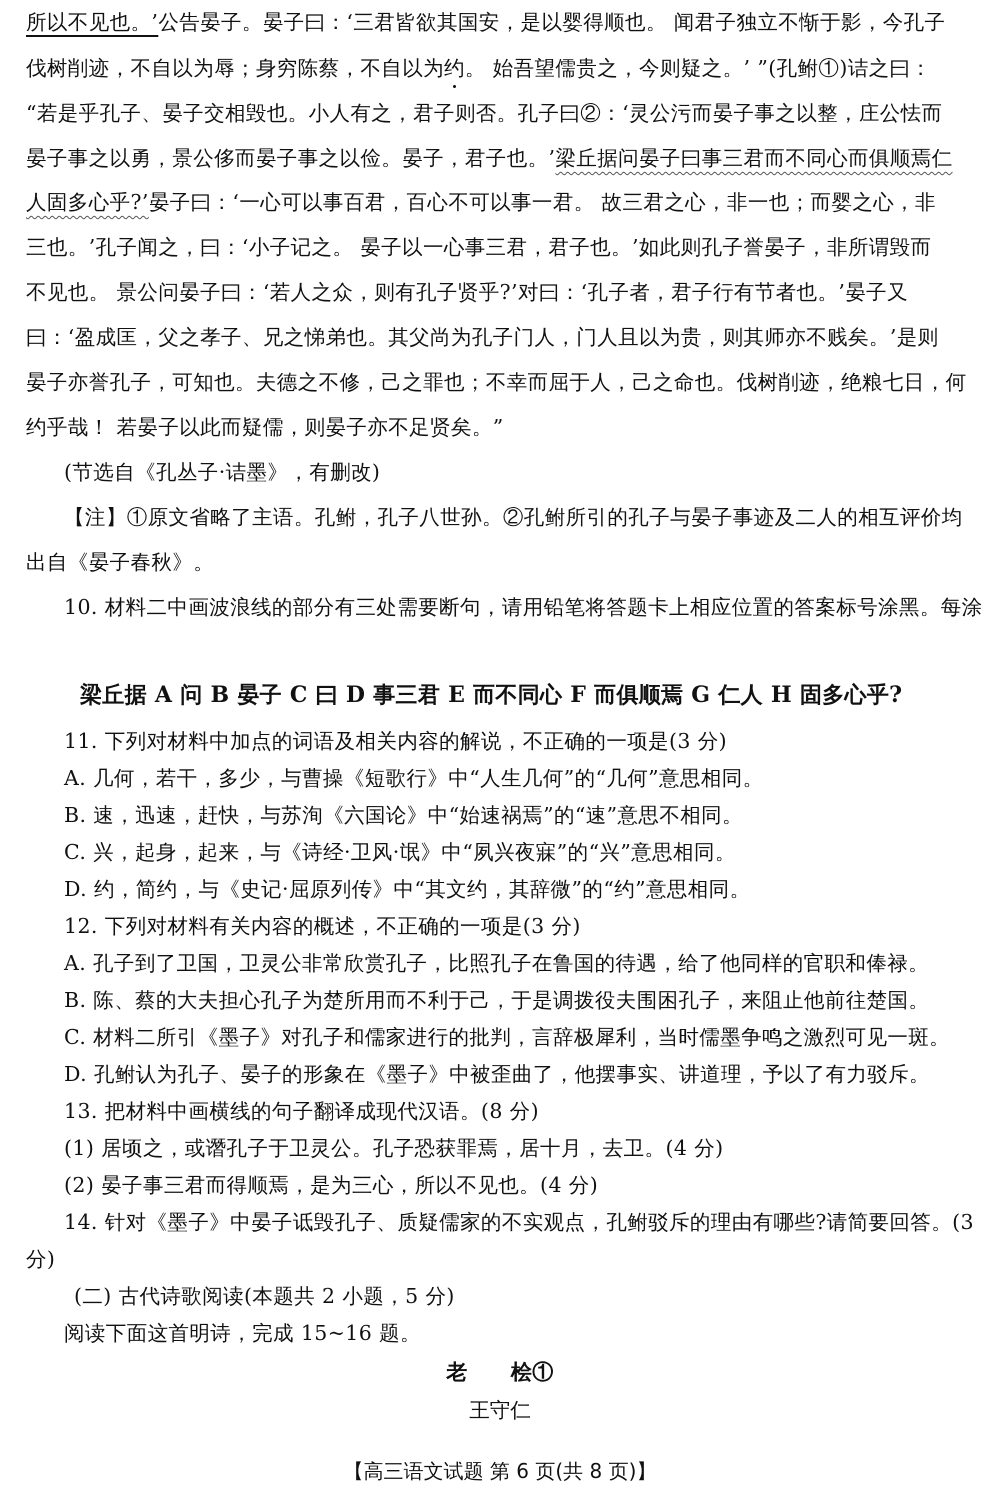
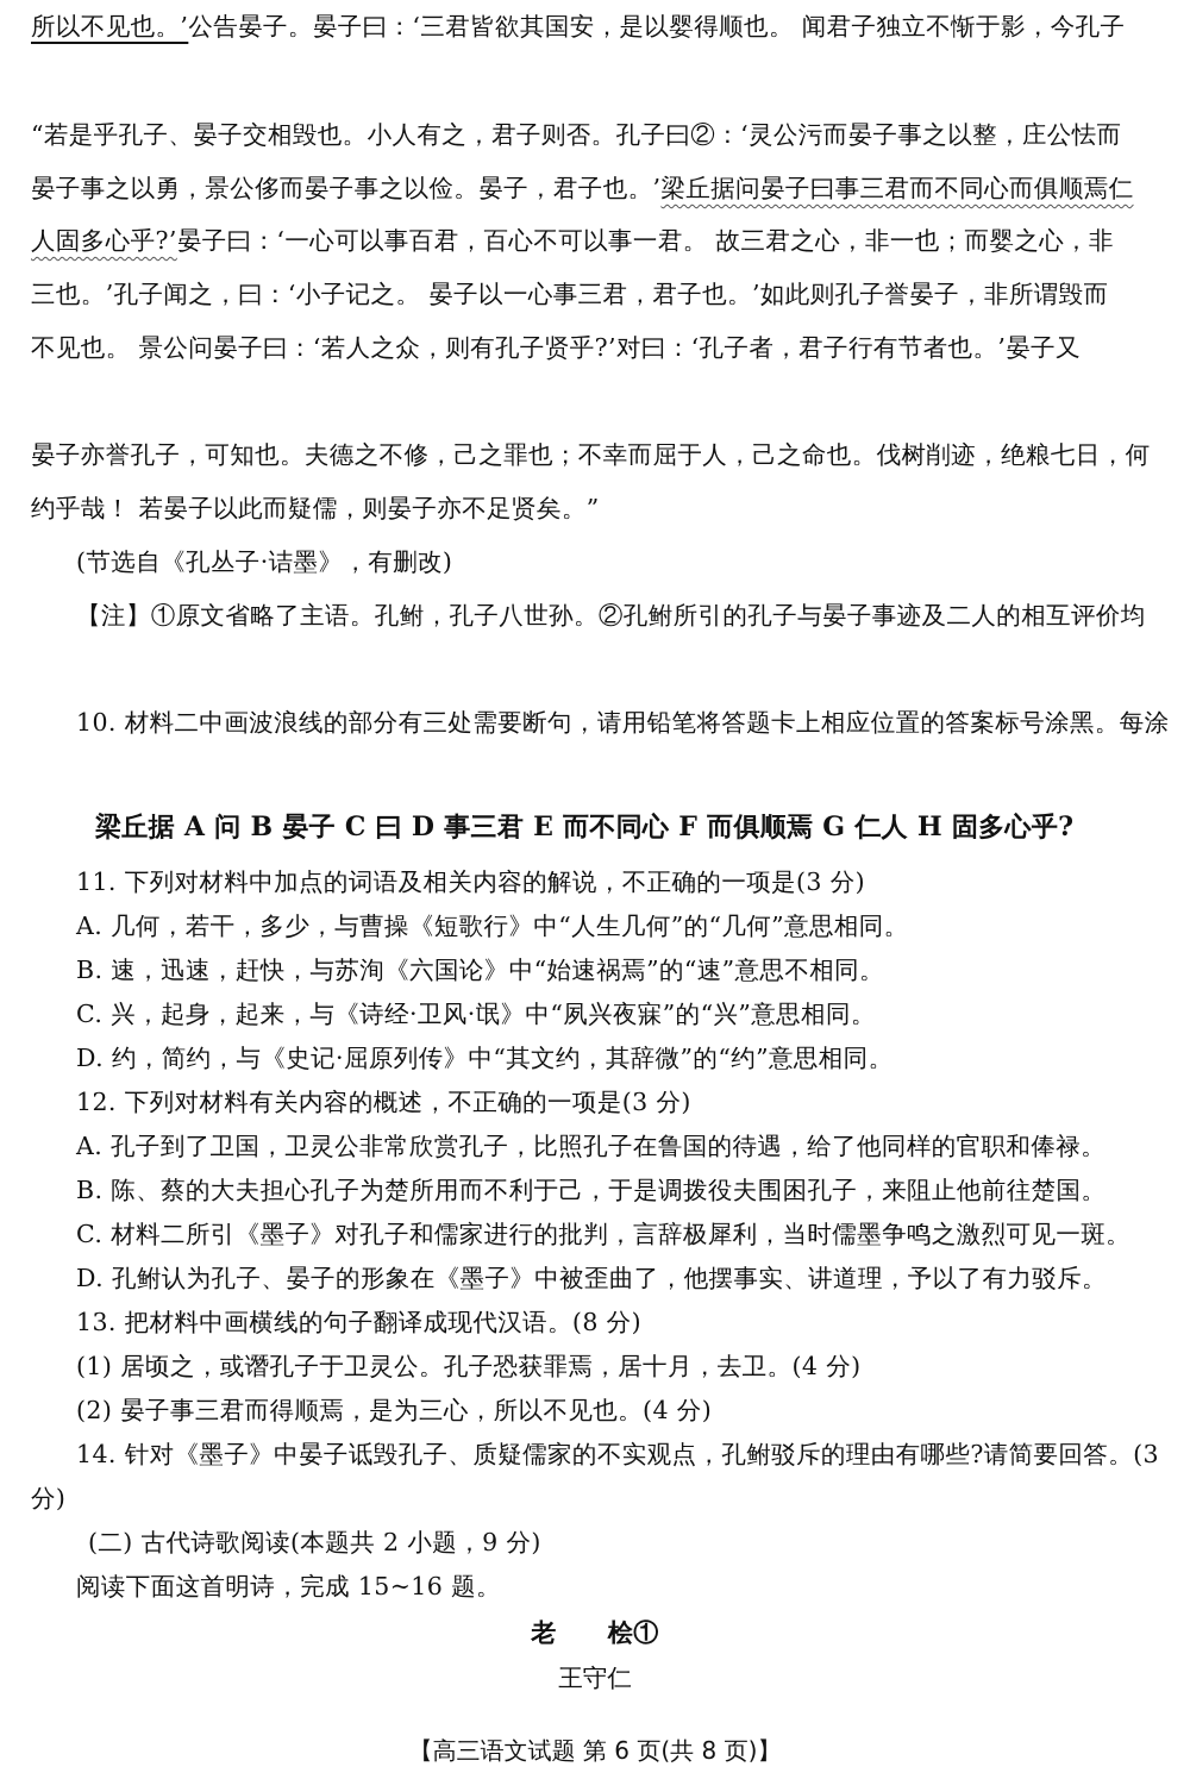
  所以不见也。’公告晏子。晏子曰：‘三君皆欲其国安，是以婴得顺也。 闻君子独立不惭于影，今孔子
- 伐树削迹，不自以为辱；身穷陈蔡，不自以为约。 始吾望儒贵之，今则疑之。’ ”(孔鲋①)诘之曰：
  “若是乎孔子、晏子交相毁也。小人有之，君子则否。孔子曰②：‘灵公污而晏子事之以整，庄公怯而
  晏子事之以勇，景公侈而晏子事之以俭。晏子，君子也。’梁丘据问晏子曰事三君而不同心而俱顺焉仁
  人固多心乎?’晏子曰：‘一心可以事百君，百心不可以事一君。 故三君之心，非一也；而婴之心，非
  三也。’孔子闻之，曰：‘小子记之。 晏子以一心事三君，君子也。’如此则孔子誉晏子，非所谓毁而
  不见也。 景公问晏子曰：‘若人之众，则有孔子贤乎?’对曰：‘孔子者，君子行有节者也。’晏子又
- 曰：‘盈成匡，父之孝子、兄之悌弟也。其父尚为孔子门人，门人且以为贵，则其师亦不贱矣。’是则
  晏子亦誉孔子，可知也。夫德之不修，己之罪也；不幸而屈于人，己之命也。伐树削迹，绝粮七日，何
  约乎哉！ 若晏子以此而疑儒，则晏子亦不足贤矣。”
  (节选自《孔丛子·诘墨》，有删改)
  【注】①原文省略了主语。孔鲋，孔子八世孙。②孔鲋所引的孔子与晏子事迹及二人的相互评价均
- 出自《晏子春秋》。
  10. 材料二中画波浪线的部分有三处需要断句，请用铅笔将答题卡上相应位置的答案标号涂黑。每涂
  梁丘据 A 问 B 晏子 C 曰 D 事三君 E 而不同心 F 而俱顺焉 G 仁人 H 固多心乎?
  11. 下列对材料中加点的词语及相关内容的解说，不正确的一项是(3 分)
  A. 几何，若干，多少，与曹操《短歌行》中“人生几何”的“几何”意思相同。
  B. 速，迅速，赶快，与苏洵《六国论》中“始速祸焉”的“速”意思不相同。
  C. 兴，起身，起来，与《诗经·卫风·氓》中“夙兴夜寐”的“兴”意思相同。
  D. 约，简约，与《史记·屈原列传》中“其文约，其辞微”的“约”意思相同。
  12. 下列对材料有关内容的概述，不正确的一项是(3 分)
  A. 孔子到了卫国，卫灵公非常欣赏孔子，比照孔子在鲁国的待遇，给了他同样的官职和俸禄。
  B. 陈、蔡的大夫担心孔子为楚所用而不利于己，于是调拨役夫围困孔子，来阻止他前往楚国。
  C. 材料二所引《墨子》对孔子和儒家进行的批判，言辞极犀利，当时儒墨争鸣之激烈可见一斑。
  D. 孔鲋认为孔子、晏子的形象在《墨子》中被歪曲了，他摆事实、讲道理，予以了有力驳斥。
  13. 把材料中画横线的句子翻译成现代汉语。(8 分)
  (1) 居顷之，或谮孔子于卫灵公。孔子恐获罪焉，居十月，去卫。(4 分)
  (2) 晏子事三君而得顺焉，是为三心，所以不见也。(4 分)
  14. 针对《墨子》中晏子诋毁孔子、质疑儒家的不实观点，孔鲋驳斥的理由有哪些?请简要回答。(3
  分)
- (二) 古代诗歌阅读(本题共 2 小题，5 分)
+ (二) 古代诗歌阅读(本题共 2 小题，9 分)
  阅读下面这首明诗，完成 15~16 题。
  老 桧①
  王守仁
  【高三语文试题 第 6 页(共 8 页)】
